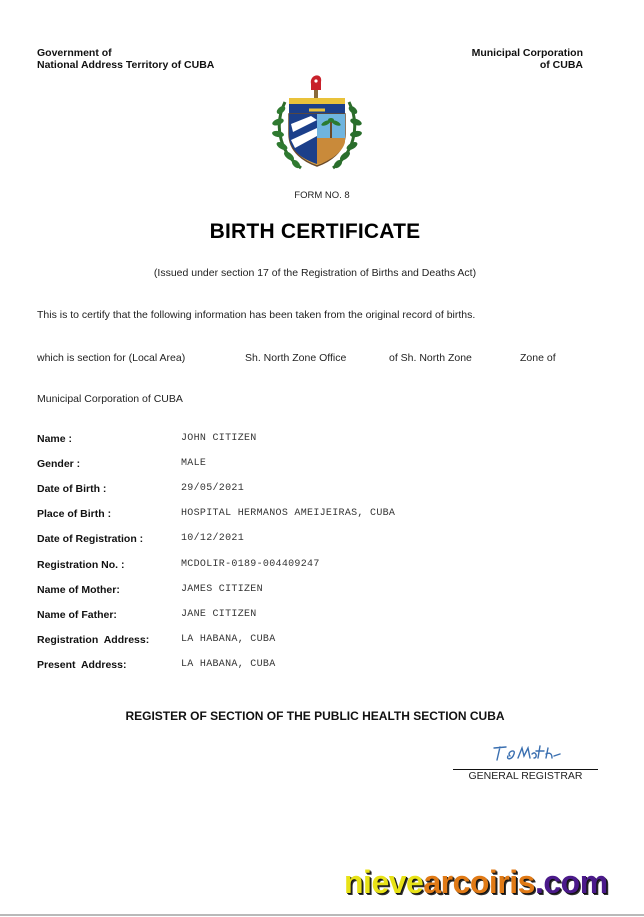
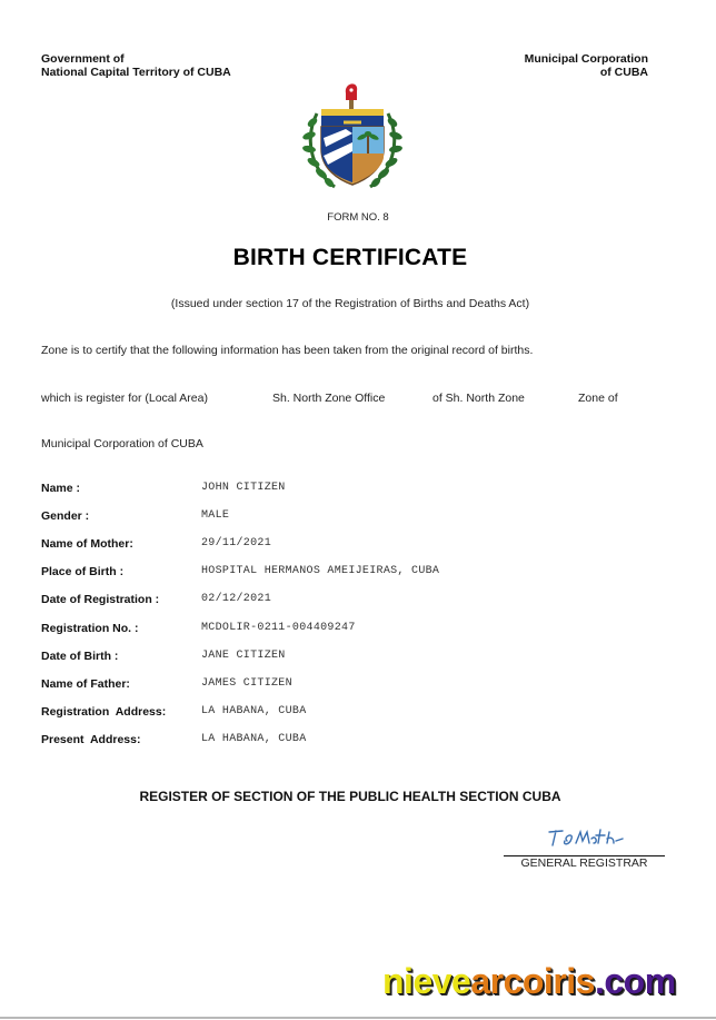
  Government of
- National Address Territory of CUBA
+ National Capital Territory of CUBA
  Municipal Corporation
  of CUBA
  FORM NO. 8
  BIRTH CERTIFICATE
  (Issued under section 17 of the Registration of Births and Deaths Act)
- This is to certify that the following information has been taken from the original record of births.
+ Zone is to certify that the following information has been taken from the original record of births.
- which is section for (Local Area)
+ which is register for (Local Area)
  Sh. North Zone Office
  of Sh. North Zone
  Zone of
  Municipal Corporation of CUBA
  Name :
  JOHN CITIZEN
  Gender :
  MALE
- Date of Birth :
+ Name of Mother:
- 29/05/2021
+ 29/11/2021
  Place of Birth :
  HOSPITAL HERMANOS AMEIJEIRAS, CUBA
  Date of Registration :
- 10/12/2021
+ 02/12/2021
  Registration No. :
- MCDOLIR-0189-004409247
+ MCDOLIR-0211-004409247
- Name of Mother:
+ Date of Birth :
- JAMES CITIZEN
+ JANE CITIZEN
  Name of Father:
- JANE CITIZEN
+ JAMES CITIZEN
  Registration Address:
  LA HABANA, CUBA
  Present Address:
  LA HABANA, CUBA
  REGISTER OF SECTION OF THE PUBLIC HEALTH SECTION CUBA
  GENERAL REGISTRAR
  nievearcoiris.com
